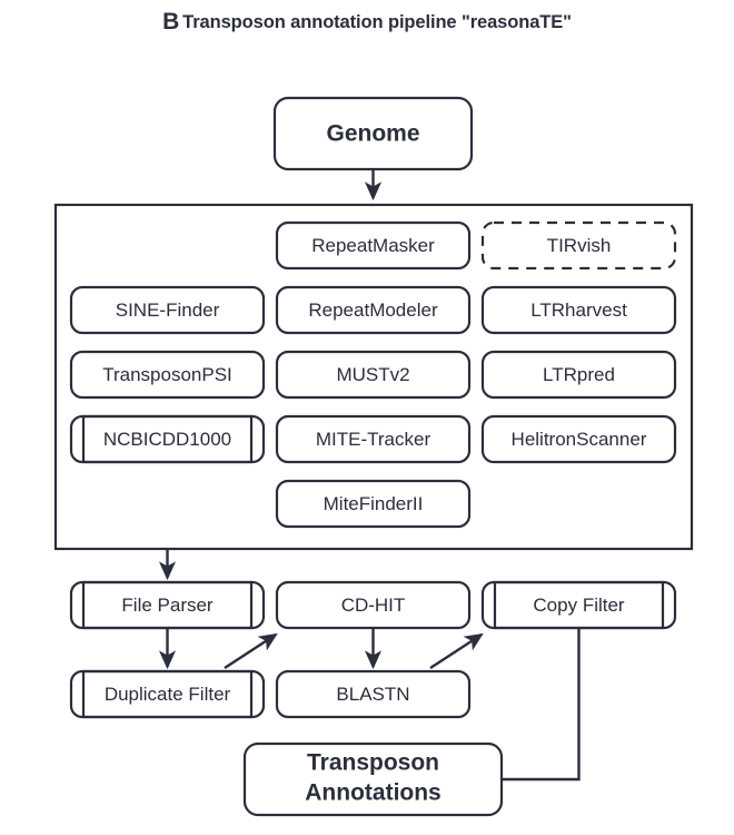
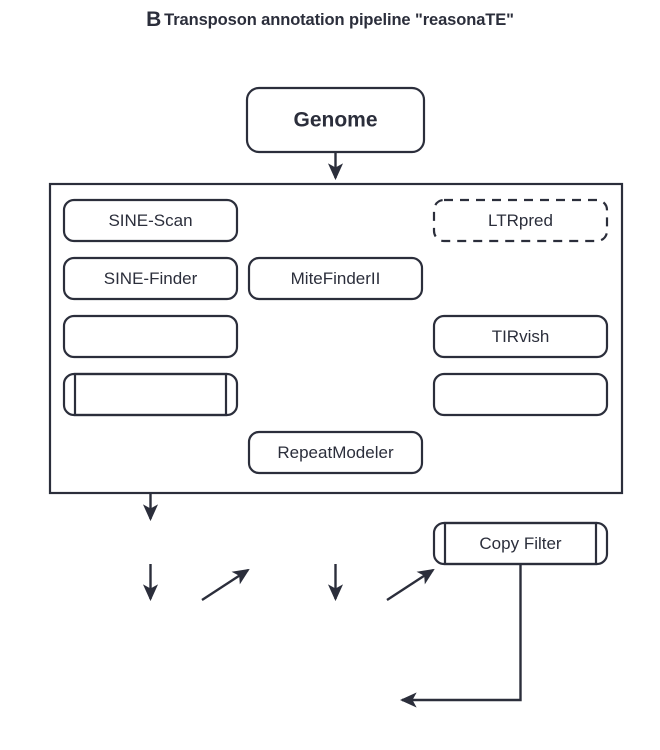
  B Transposon annotation pipeline "reasonaTE"
  Genome
+ SINE-Scan
  SINE-Finder
- TransposonPSI
- NCBICDD1000
- RepeatMasker
- RepeatModeler
+ MiteFinderII
- MUSTv2
- MITE-Tracker
- MiteFinderII
+ RepeatModeler
- TIRvish
+ LTRpred
- LTRharvest
- LTRpred
+ TIRvish
- HelitronScanner
- File Parser
- CD-HIT
  Copy Filter
- Duplicate Filter
- BLASTN
- Transposon
- Annotations
